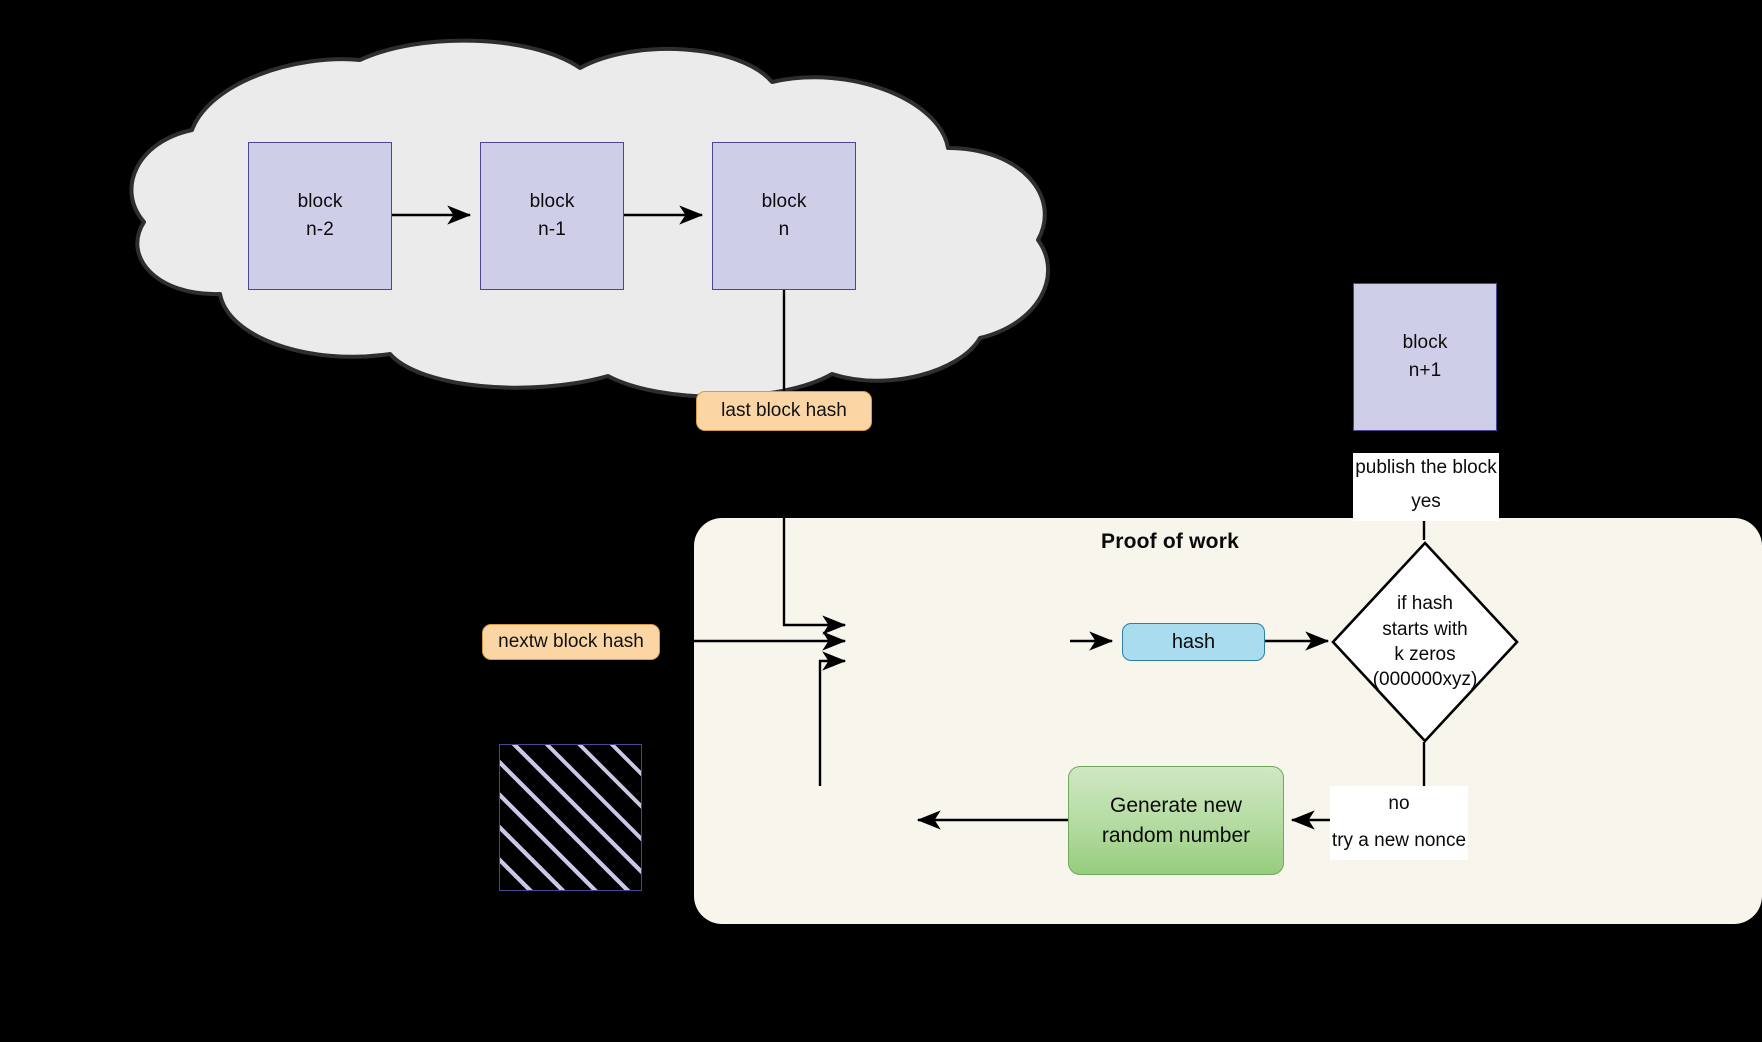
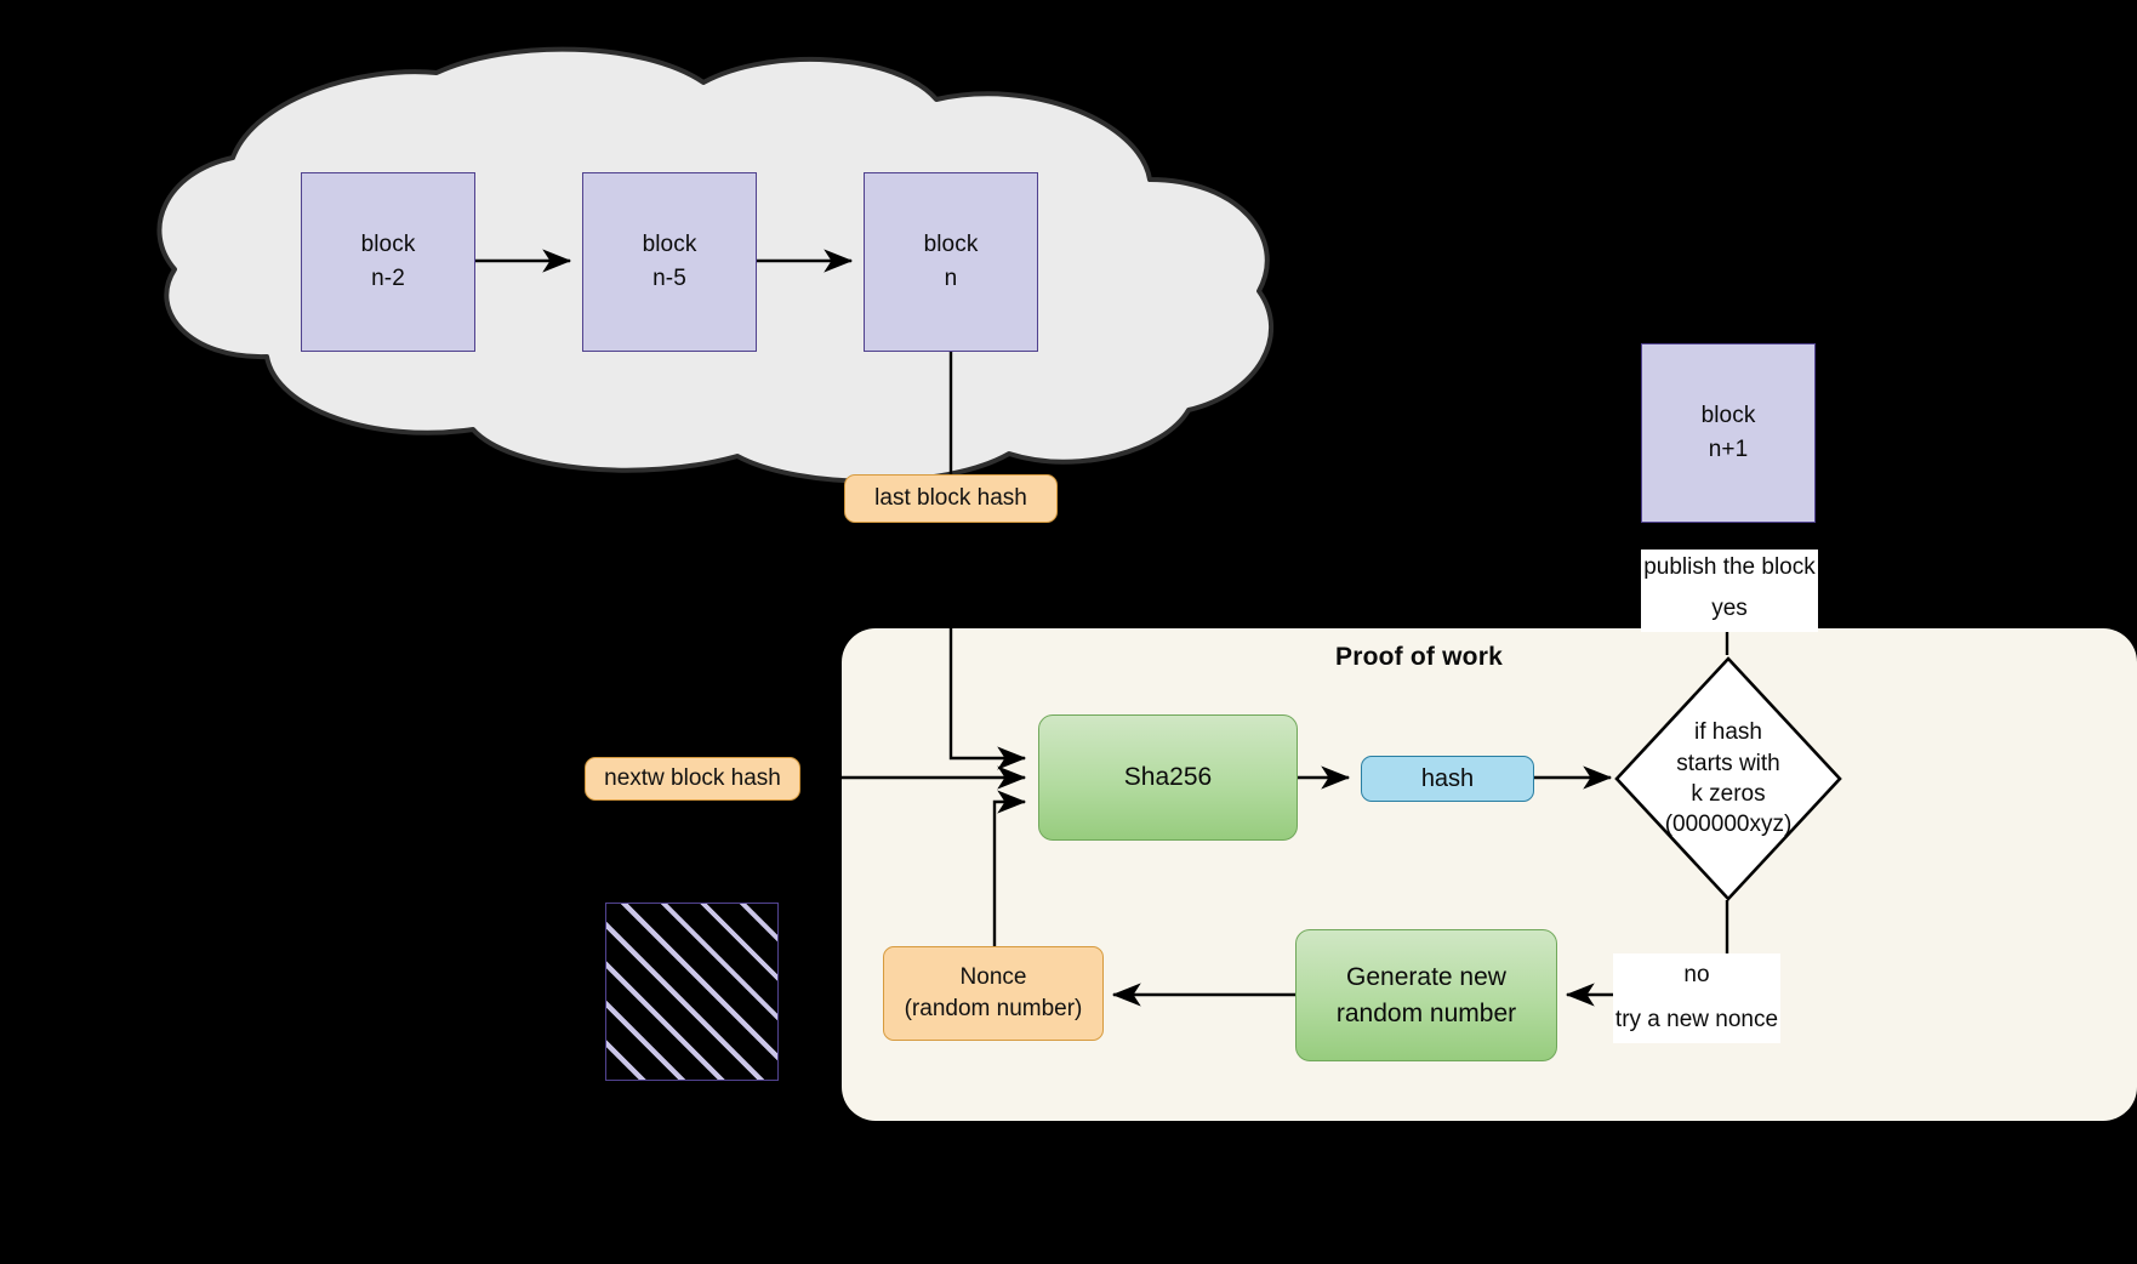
  block
  n-2
  block
- n-1
+ n-5
  block
  n
  block
  n+1
  Proof of work
  last block hash
  nextw block hash
+ Nonce
+ (random number)
+ Sha256
  Generate new
  random number
  hash
  if hash
  starts with
  k zeros
  (000000xyz)
  publish the block
  yes
  no
  try a new nonce
